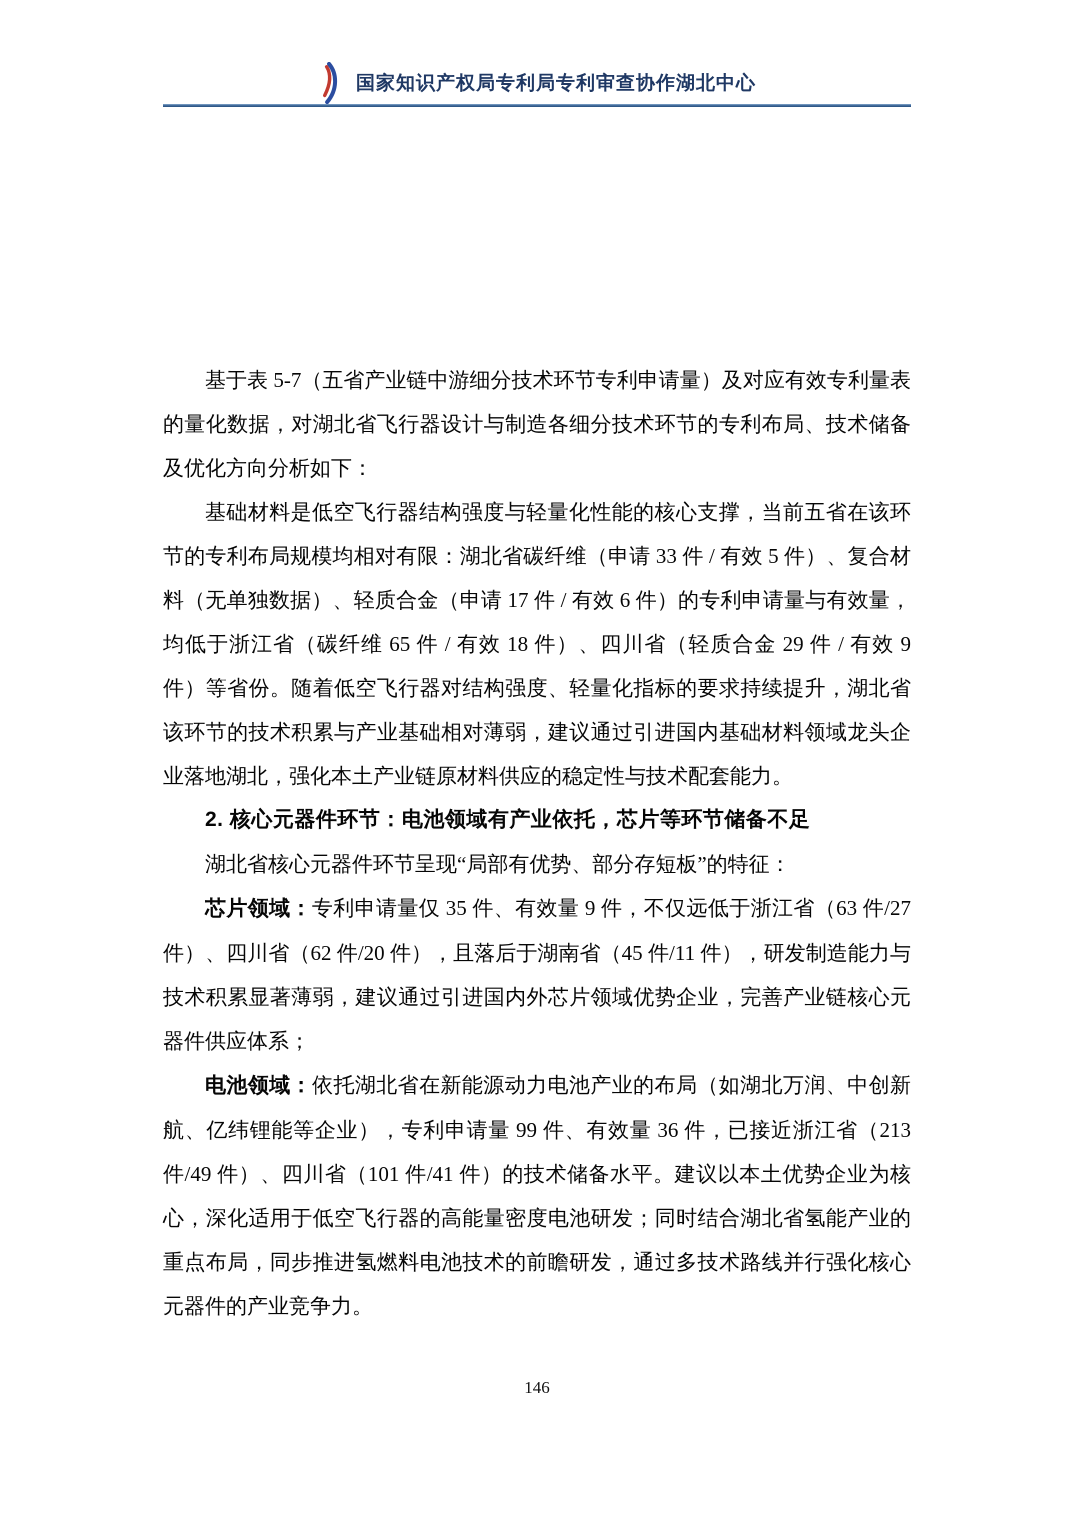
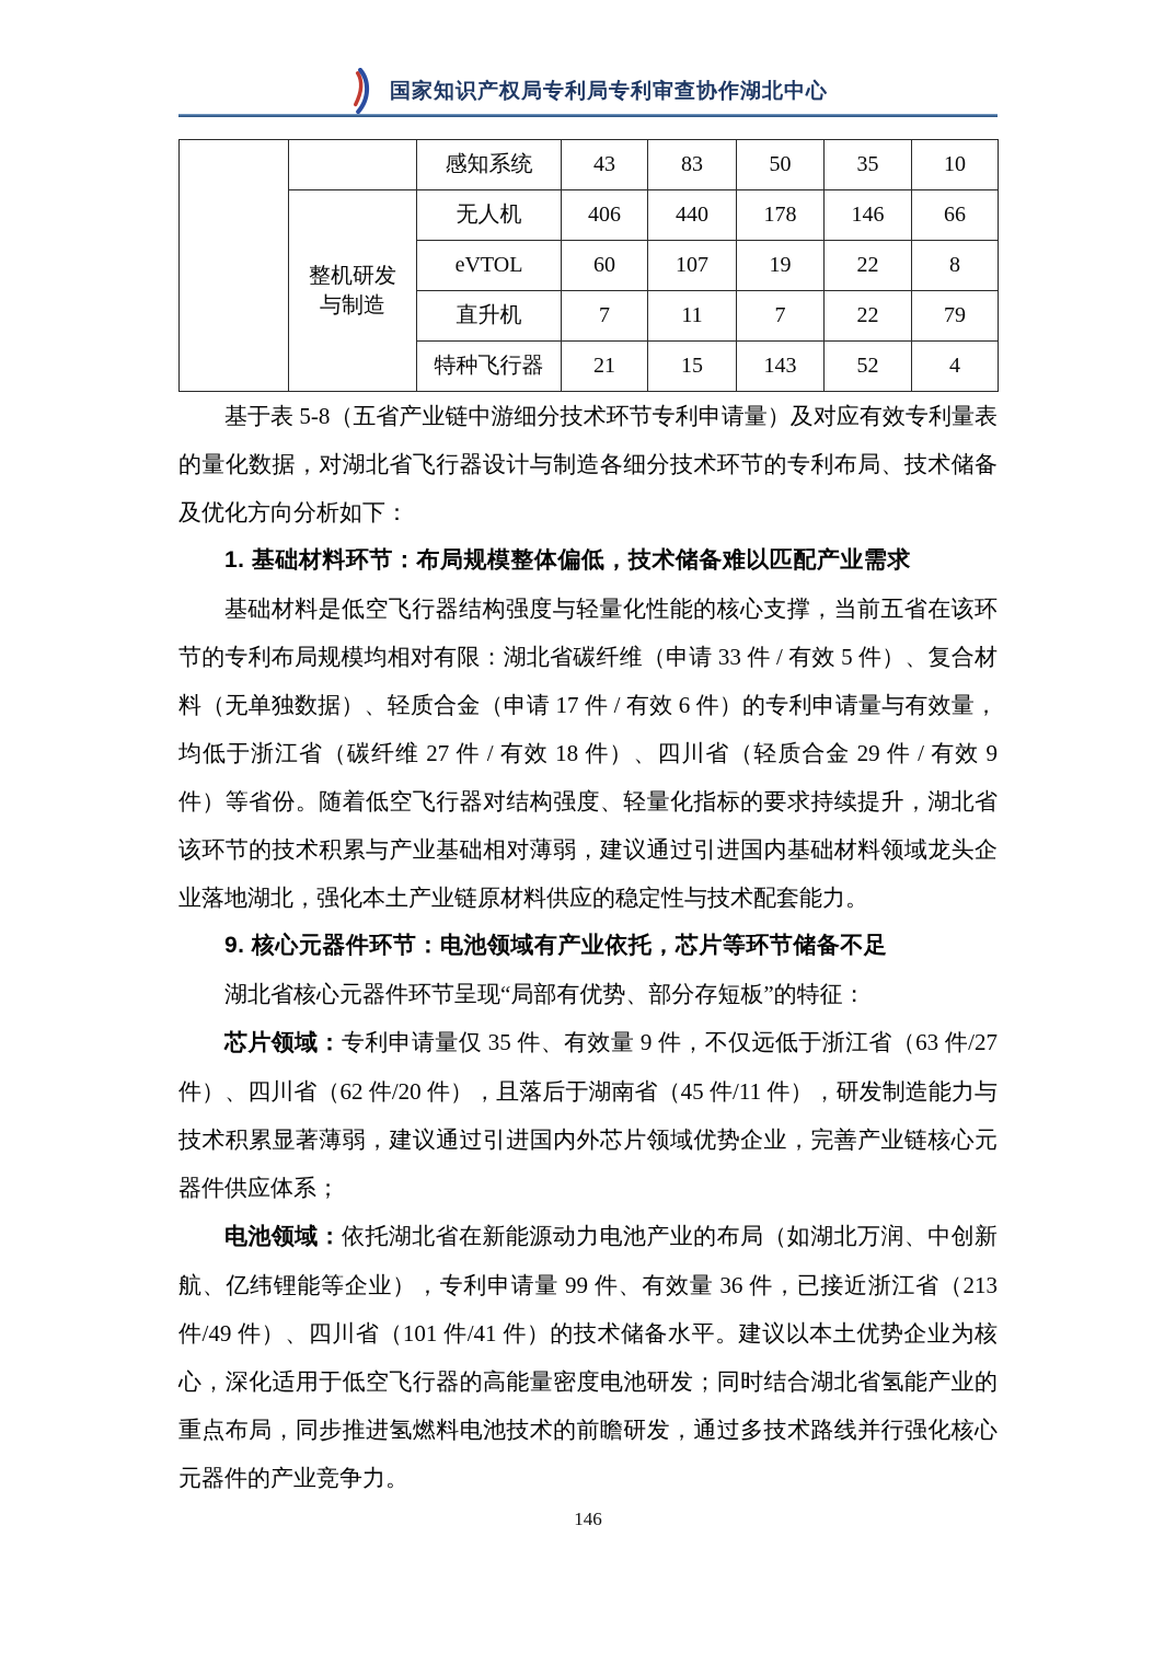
  国家知识产权局专利局专利审查协作湖北中心
+ 		感知系统	43	83	50	35	10
+ 整机研发 与制造	无人机	406	440	178	146	66
+ eVTOL	60	107	19	22	8
+ 直升机	7	11	7	22	79
+ 特种飞行器	21	15	143	52	4
- 基于表 5-7（五省产业链中游细分技术环节专利申请量）及对应有效专利量表的量化数据，对湖北省飞行器设计与制造各细分技术环节的专利布局、技术储备及优化方向分析如下：
+ 基于表 5-8（五省产业链中游细分技术环节专利申请量）及对应有效专利量表的量化数据，对湖北省飞行器设计与制造各细分技术环节的专利布局、技术储备及优化方向分析如下：
+ 1. 基础材料环节：布局规模整体偏低，技术储备难以匹配产业需求
- 基础材料是低空飞行器结构强度与轻量化性能的核心支撑，当前五省在该环节的专利布局规模均相对有限：湖北省碳纤维（申请 33 件 / 有效 5 件）、复合材料（无单独数据）、轻质合金（申请 17 件 / 有效 6 件）的专利申请量与有效量，均低于浙江省（碳纤维 65 件 / 有效 18 件）、四川省（轻质合金 29 件 / 有效 9 件）等省份。随着低空飞行器对结构强度、轻量化指标的要求持续提升，湖北省该环节的技术积累与产业基础相对薄弱，建议通过引进国内基础材料领域龙头企业落地湖北，强化本土产业链原材料供应的稳定性与技术配套能力。
+ 基础材料是低空飞行器结构强度与轻量化性能的核心支撑，当前五省在该环节的专利布局规模均相对有限：湖北省碳纤维（申请 33 件 / 有效 5 件）、复合材料（无单独数据）、轻质合金（申请 17 件 / 有效 6 件）的专利申请量与有效量，均低于浙江省（碳纤维 27 件 / 有效 18 件）、四川省（轻质合金 29 件 / 有效 9 件）等省份。随着低空飞行器对结构强度、轻量化指标的要求持续提升，湖北省该环节的技术积累与产业基础相对薄弱，建议通过引进国内基础材料领域龙头企业落地湖北，强化本土产业链原材料供应的稳定性与技术配套能力。
- 2. 核心元器件环节：电池领域有产业依托，芯片等环节储备不足
+ 9. 核心元器件环节：电池领域有产业依托，芯片等环节储备不足
  湖北省核心元器件环节呈现“局部有优势、部分存短板”的特征：
  芯片领域：专利申请量仅 35 件、有效量 9 件，不仅远低于浙江省（63 件/27 件）、四川省（62 件/20 件），且落后于湖南省（45 件/11 件），研发制造能力与技术积累显著薄弱，建议通过引进国内外芯片领域优势企业，完善产业链核心元器件供应体系；
  电池领域：依托湖北省在新能源动力电池产业的布局（如湖北万润、中创新航、亿纬锂能等企业），专利申请量 99 件、有效量 36 件，已接近浙江省（213 件/49 件）、四川省（101 件/41 件）的技术储备水平。建议以本土优势企业为核心，深化适用于低空飞行器的高能量密度电池研发；同时结合湖北省氢能产业的重点布局，同步推进氢燃料电池技术的前瞻研发，通过多技术路线并行强化核心元器件的产业竞争力。
  146
